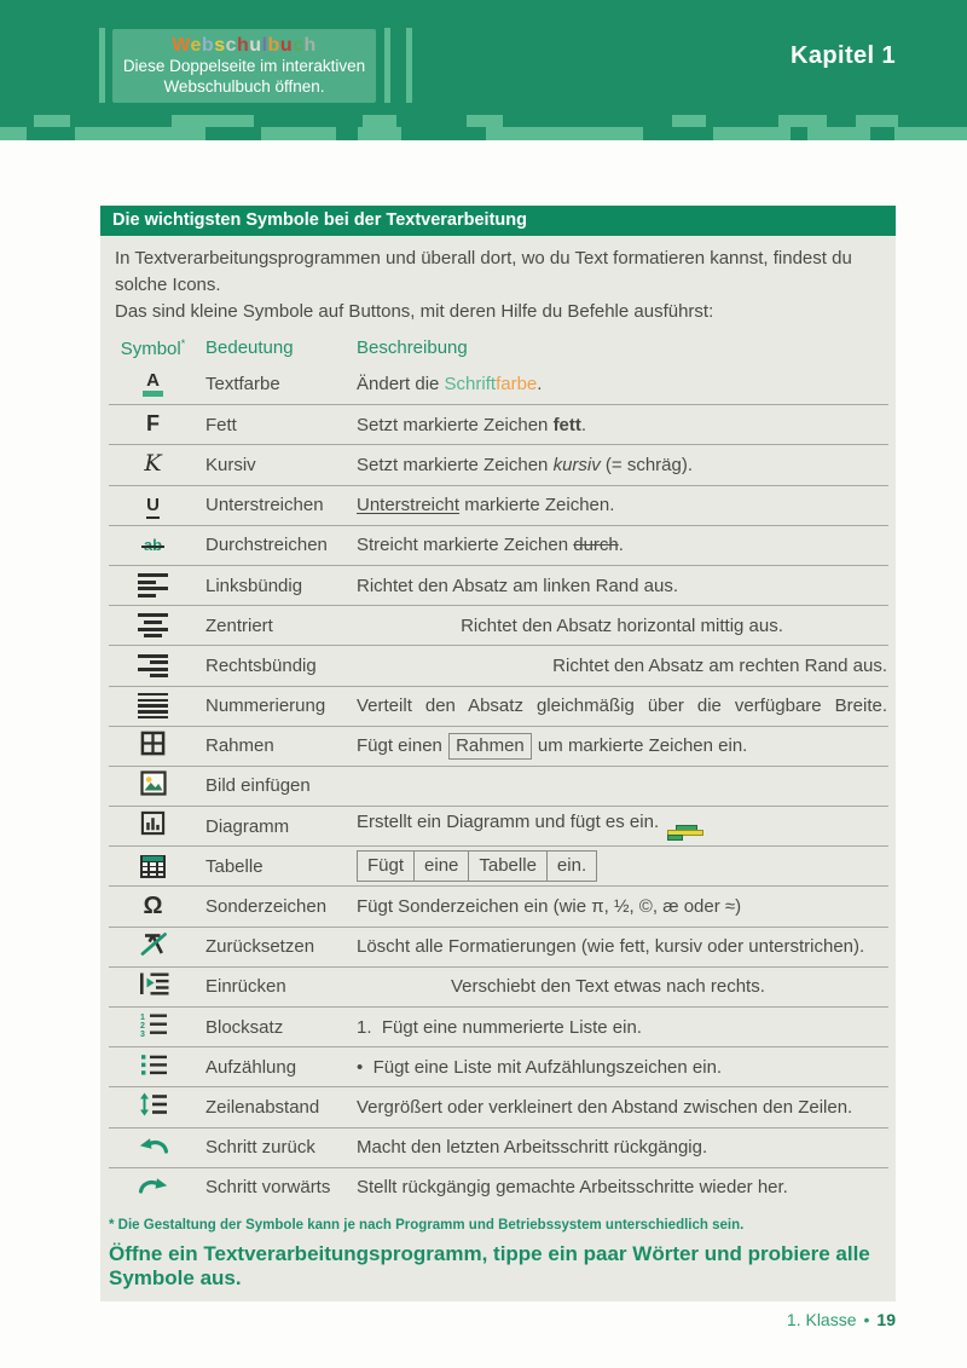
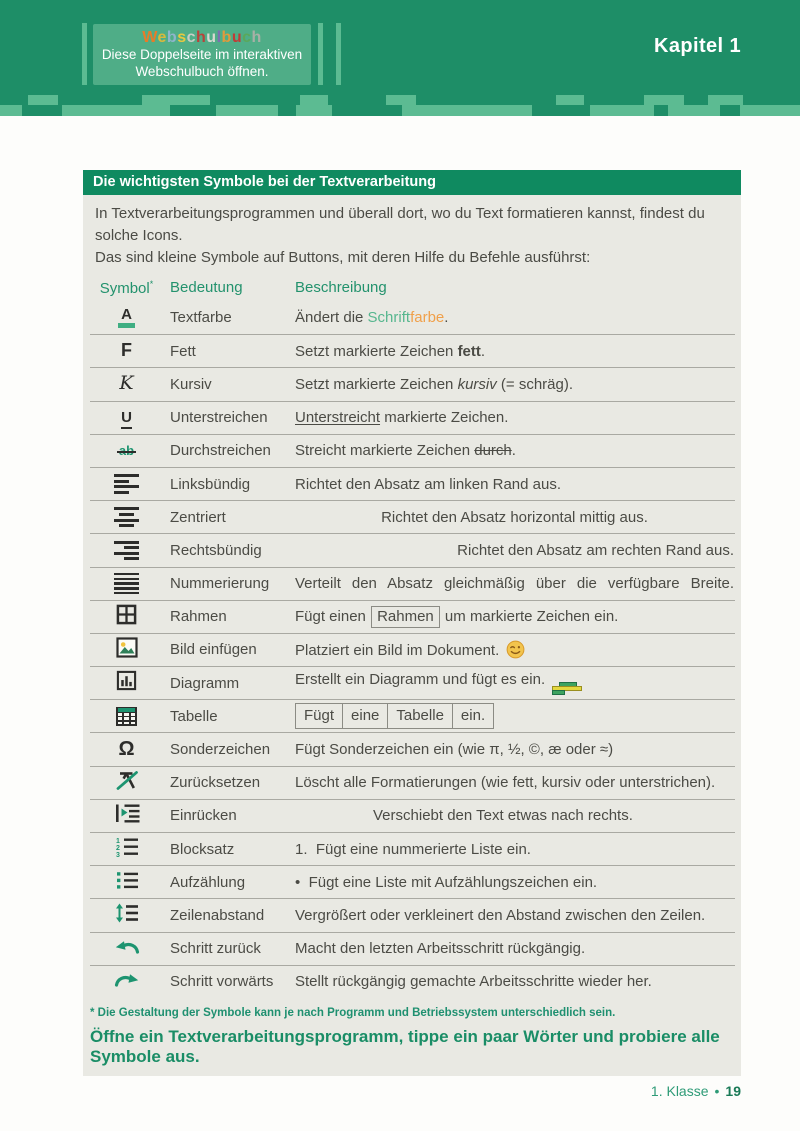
  Webschulbuch
  Diese Doppelseite im interaktiven
  Webschulbuch öffnen.
  Kapitel 1
  Die wichtigsten Symbole bei der Textverarbeitung
  In Textverarbeitungsprogrammen und überall dort, wo du Text formatieren kannst, findest du solche Icons.
  Das sind kleine Symbole auf Buttons, mit deren Hilfe du Befehle ausführst:
  Symbol*
  Bedeutung
  Beschreibung
  A
  Textfarbe
  Ändert die Schriftfarbe.
  F
  Fett
  Setzt markierte Zeichen fett.
  K
  Kursiv
  Setzt markierte Zeichen kursiv (= schräg).
  U
  Unterstreichen
  Unterstreicht markierte Zeichen.
  ab
  Durchstreichen
  Streicht markierte Zeichen durch.
  Linksbündig
  Richtet den Absatz am linken Rand aus.
  Zentriert
  Richtet den Absatz horizontal mittig aus.
  Rechtsbündig
  Richtet den Absatz am rechten Rand aus.
  Nummerierung
  Verteilt den Absatz gleichmäßig über die verfügbare Breite.
  Rahmen
  Fügt einen Rahmen um markierte Zeichen ein.
  Bild einfügen
+ Platziert ein Bild im Dokument.
  Diagramm
  Erstellt ein Diagramm und fügt es ein.
  Tabelle
  Fügt eine Tabelle ein.
  Ω
  Sonderzeichen
  Fügt Sonderzeichen ein (wie π, ½, ©, æ oder ≈)
  Zurücksetzen
  Löscht alle Formatierungen (wie fett, kursiv oder unterstrichen).
  Einrücken
  Verschiebt den Text etwas nach rechts.
  Blocksatz
  1. Fügt eine nummerierte Liste ein.
  Aufzählung
  • Fügt eine Liste mit Aufzählungszeichen ein.
  Zeilenabstand
  Vergrößert oder verkleinert den Abstand zwischen den Zeilen.
  Schritt zurück
  Macht den letzten Arbeitsschritt rückgängig.
  Schritt vorwärts
  Stellt rückgängig gemachte Arbeitsschritte wieder her.
  * Die Gestaltung der Symbole kann je nach Programm und Betriebssystem unterschiedlich sein.
  Öffne ein Textverarbeitungsprogramm, tippe ein paar Wörter und probiere alle Symbole aus.
  1. Klasse • 19
